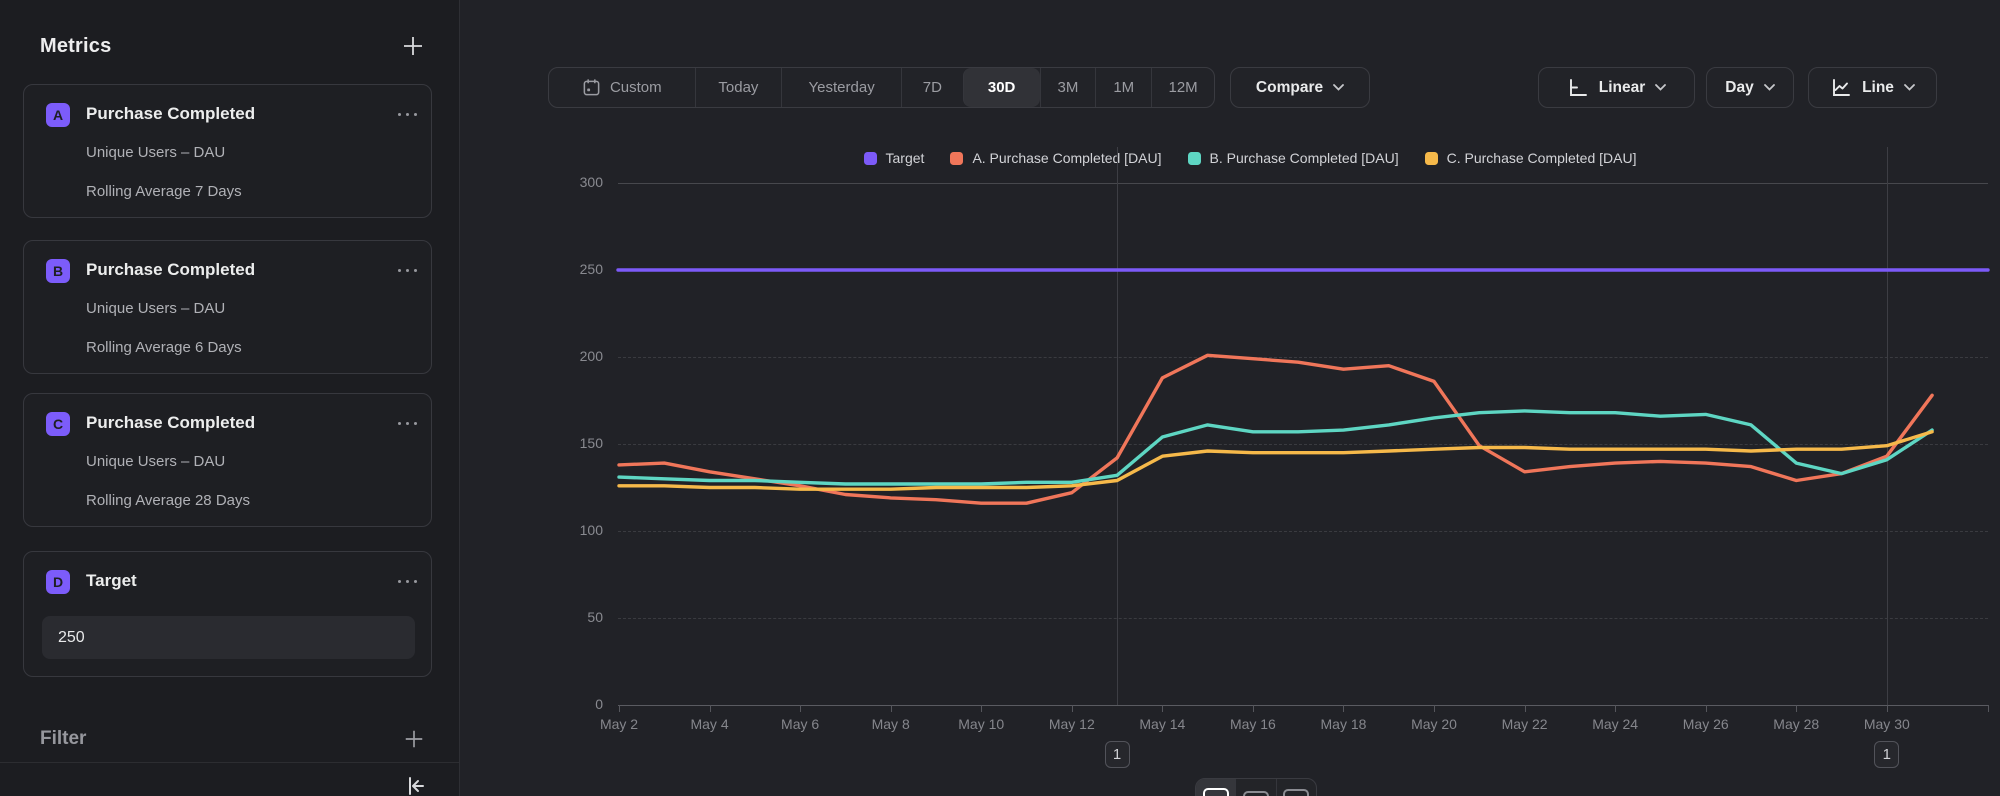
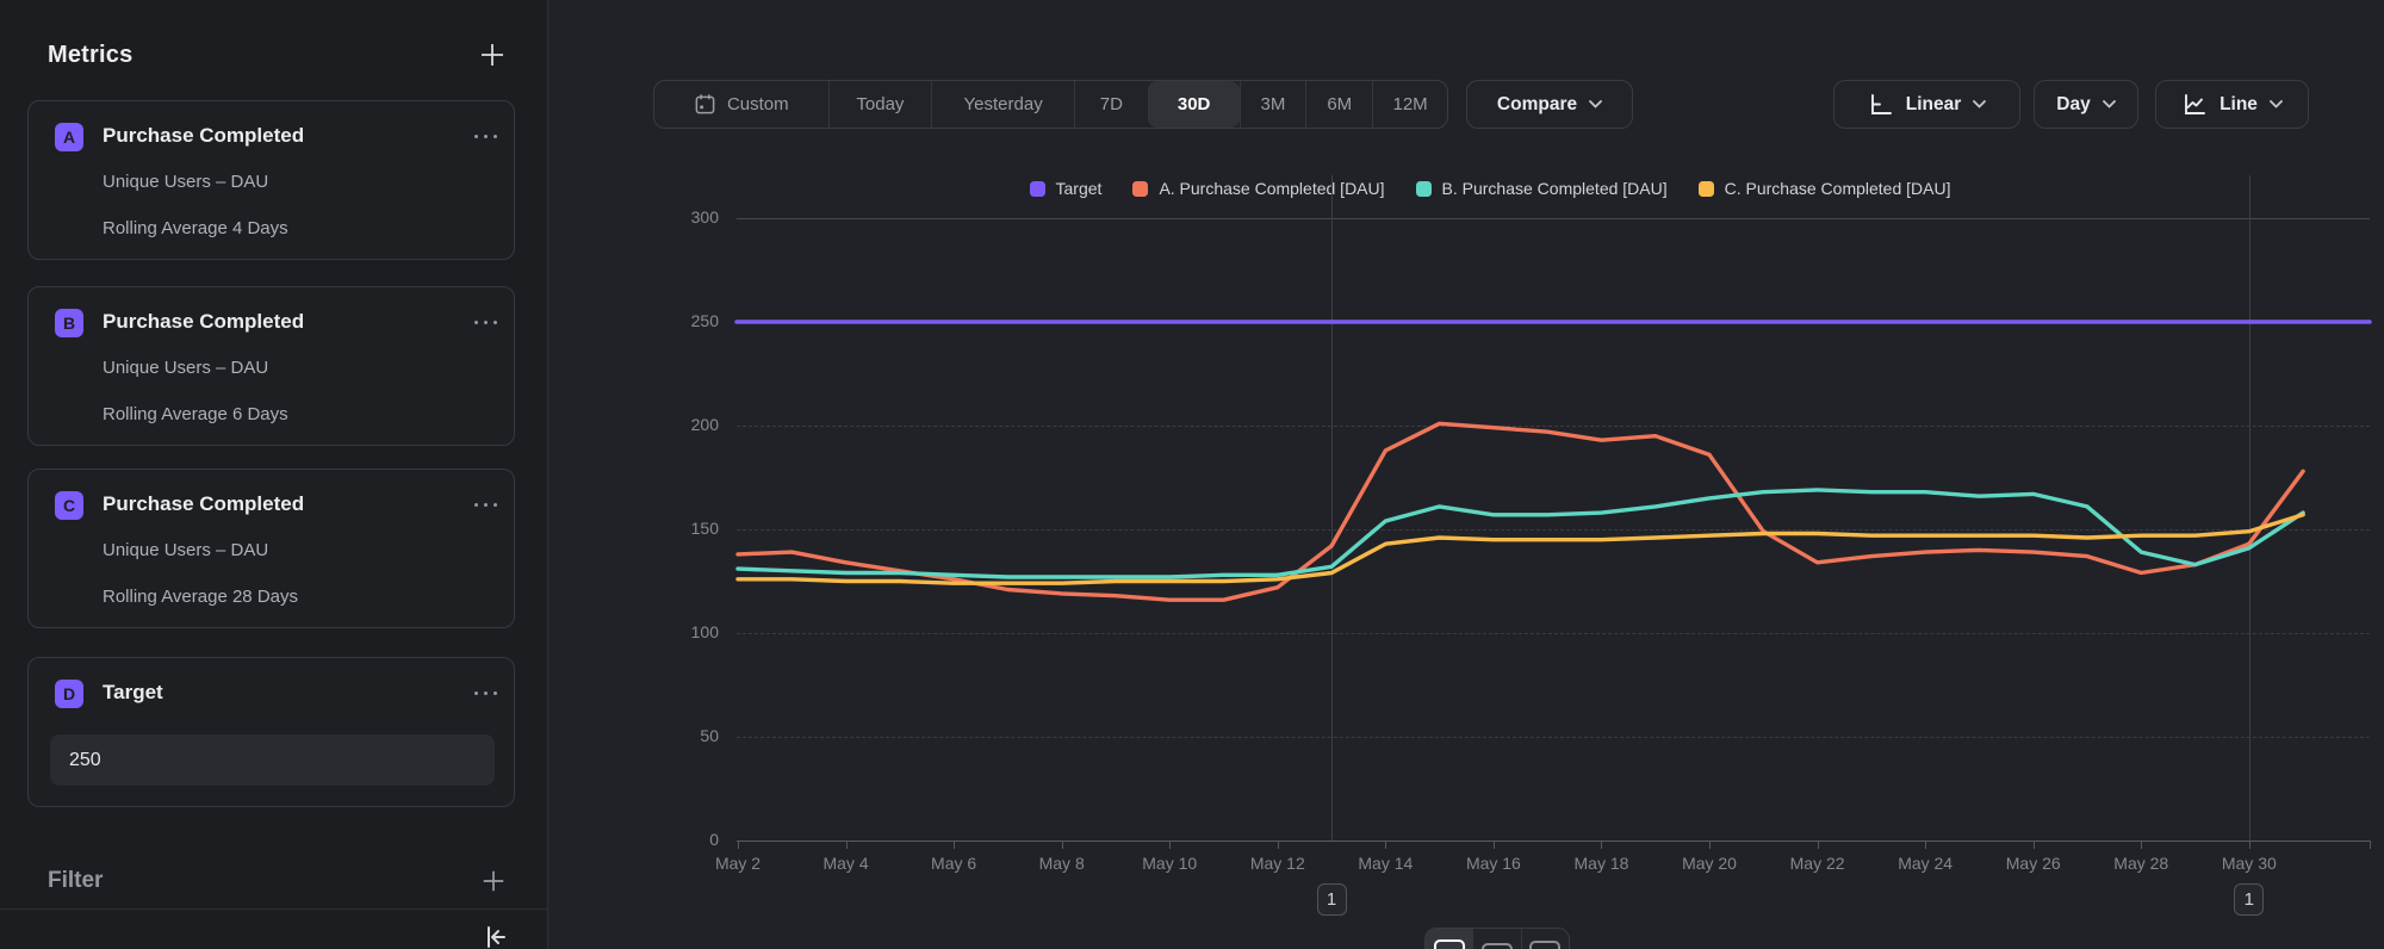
  Metrics
  A
  Purchase Completed
  Unique Users – DAU
- Rolling Average 7 Days
+ Rolling Average 4 Days
  B
  Purchase Completed
  Unique Users – DAU
  Rolling Average 6 Days
  C
  Purchase Completed
  Unique Users – DAU
  Rolling Average 28 Days
  D
  Target
  250
  Filter
  Custom
  Today
  Yesterday
  7D
  30D
  3M
- 1M
+ 6M
  12M
  Compare
  Linear
  Day
  Line
  Target
  A. Purchase Complete [DAU]
  B. Purchase Completed [DAU]
  C. Purchase Completed [DAU]
  0
  50
  100
  150
  200
  250
  300
  May 2
  May 4
  May 6
  May 8
  May 10
  May 12
  May 14
  May 16
  May 18
  May 20
  May 22
  May 24
  May 26
  May 28
  May 30
  1
  1
